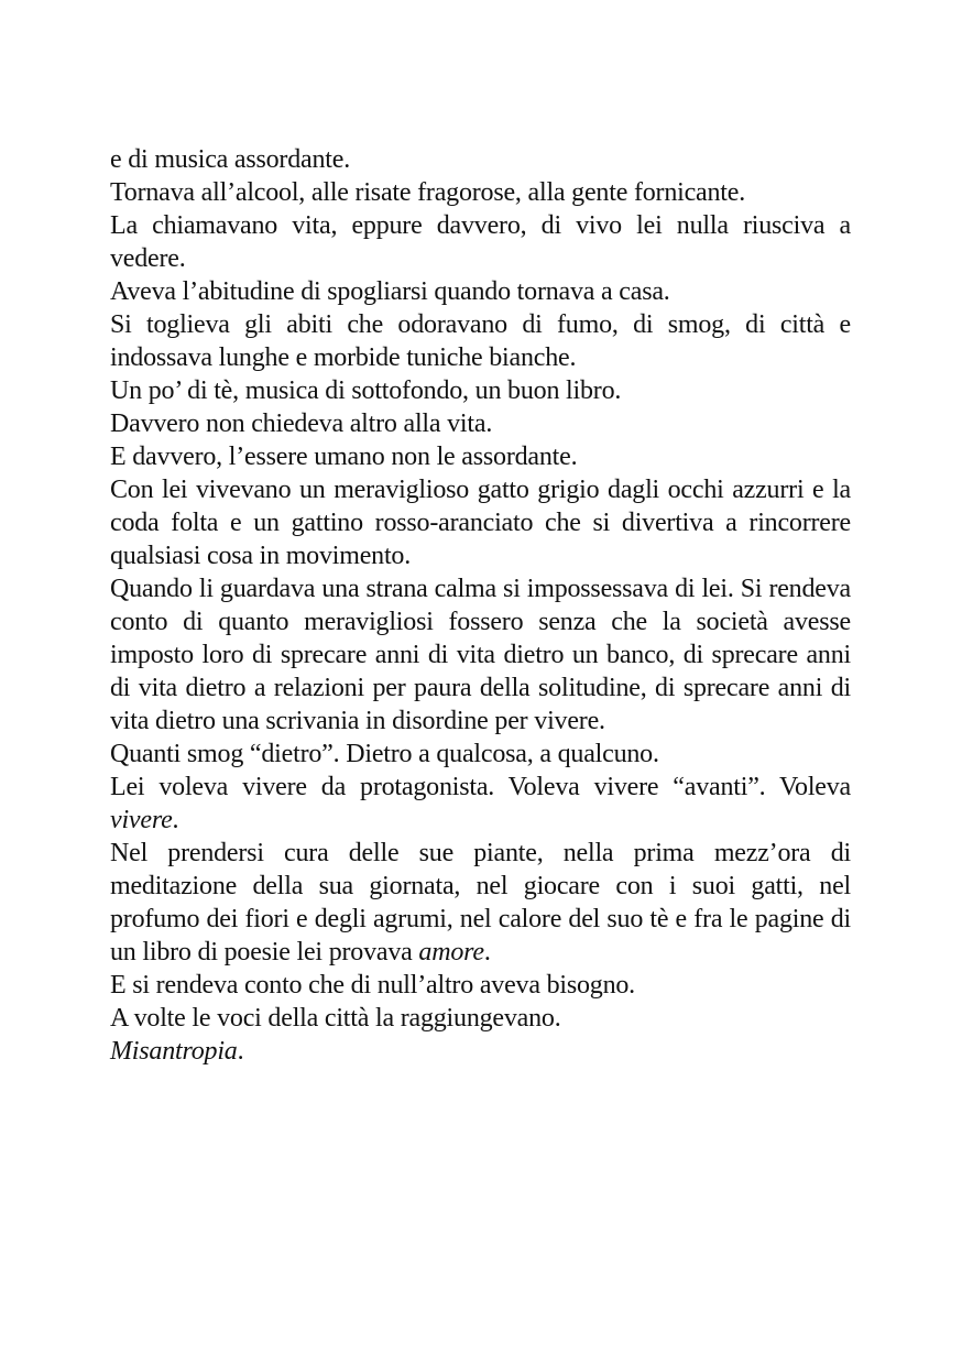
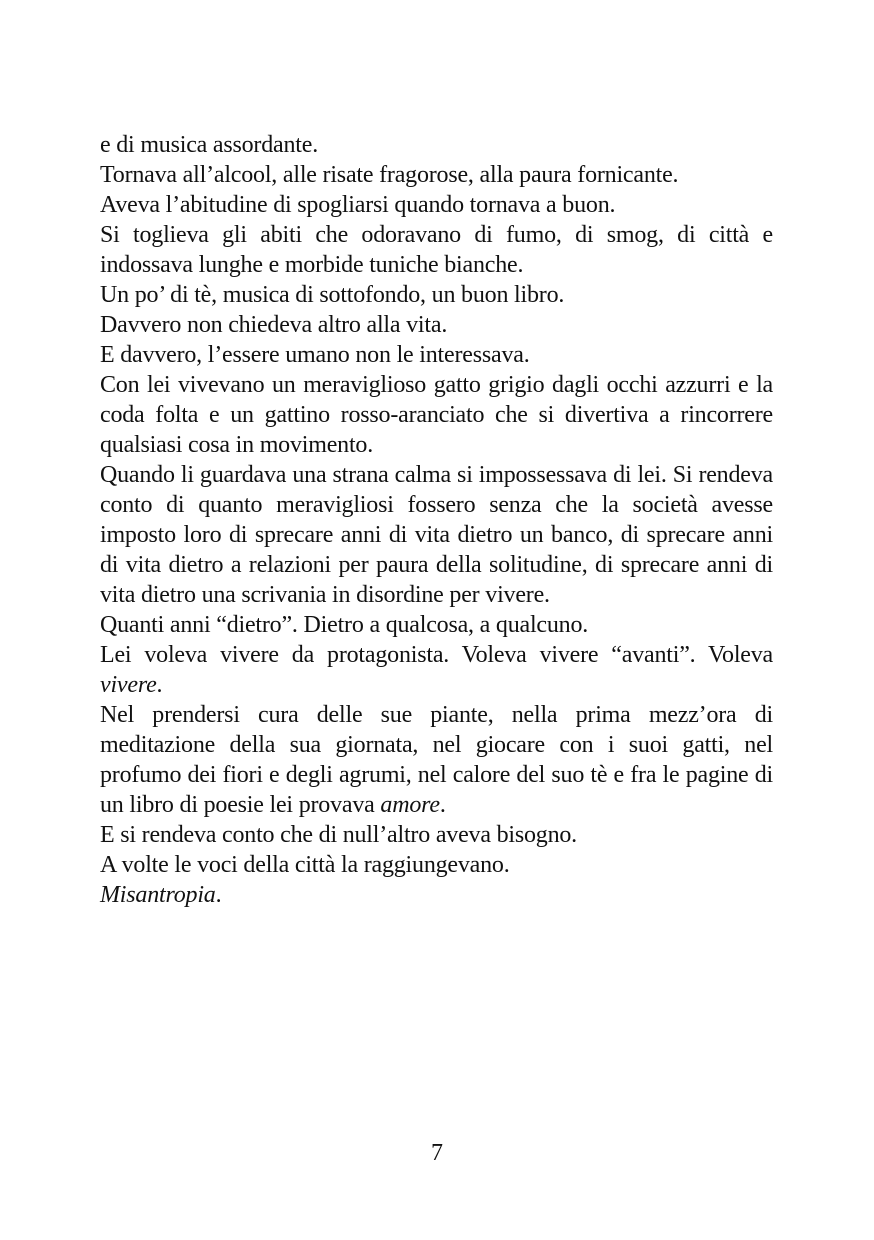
  e di musica assordante.
- Tornava all’alcool, alle risate fragorose, alla gente fornicante.
+ Tornava all’alcool, alle risate fragorose, alla paura fornicante.
- La chiamavano vita, eppure davvero, di vivo lei nulla riusciva a vedere.
- Aveva l’abitudine di spogliarsi quando tornava a casa.
+ Aveva l’abitudine di spogliarsi quando tornava a buon.
  Si toglieva gli abiti che odoravano di fumo, di smog, di città e indossava lunghe e morbide tuniche bianche.
  Un po’ di tè, musica di sottofondo, un buon libro.
  Davvero non chiedeva altro alla vita.
- E davvero, l’essere umano non le assordante.
+ E davvero, l’essere umano non le interessava.
  Con lei vivevano un meraviglioso gatto grigio dagli occhi azzurri e la coda folta e un gattino rosso-aranciato che si divertiva a rincorrere qualsiasi cosa in movimento.
  Quando li guardava una strana calma si impossessava di lei. Si rendeva conto di quanto meravigliosi fossero senza che la società avesse imposto loro di sprecare anni di vita dietro un banco, di sprecare anni di vita dietro a relazioni per paura della solitudine, di sprecare anni di vita dietro una scrivania in disordine per vivere.
- Quanti smog “dietro”. Dietro a qualcosa, a qualcuno.
+ Quanti anni “dietro”. Dietro a qualcosa, a qualcuno.
  Lei voleva vivere da protagonista. Voleva vivere “avanti”. Voleva vivere.
  Nel prendersi cura delle sue piante, nella prima mezz’ora di meditazione della sua giornata, nel giocare con i suoi gatti, nel profumo dei fiori e degli agrumi, nel calore del suo tè e fra le pagine di un libro di poesie lei provava amore.
  E si rendeva conto che di null’altro aveva bisogno.
  A volte le voci della città la raggiungevano.
  Misantropia.
+ 7
